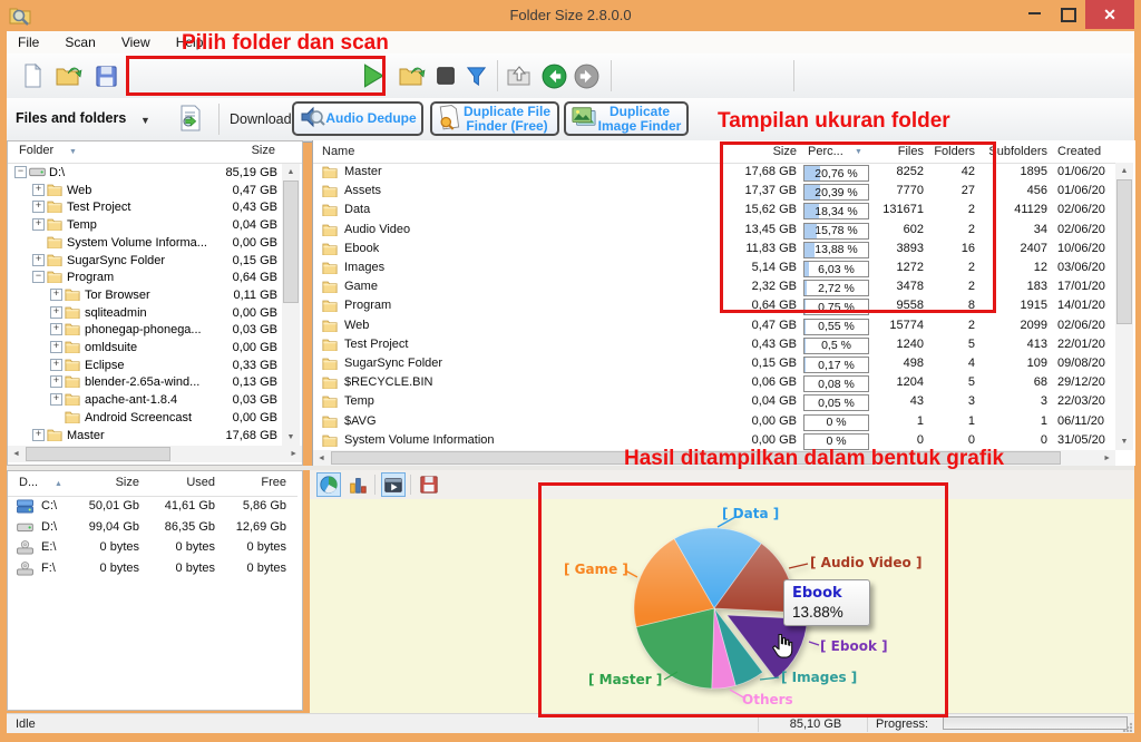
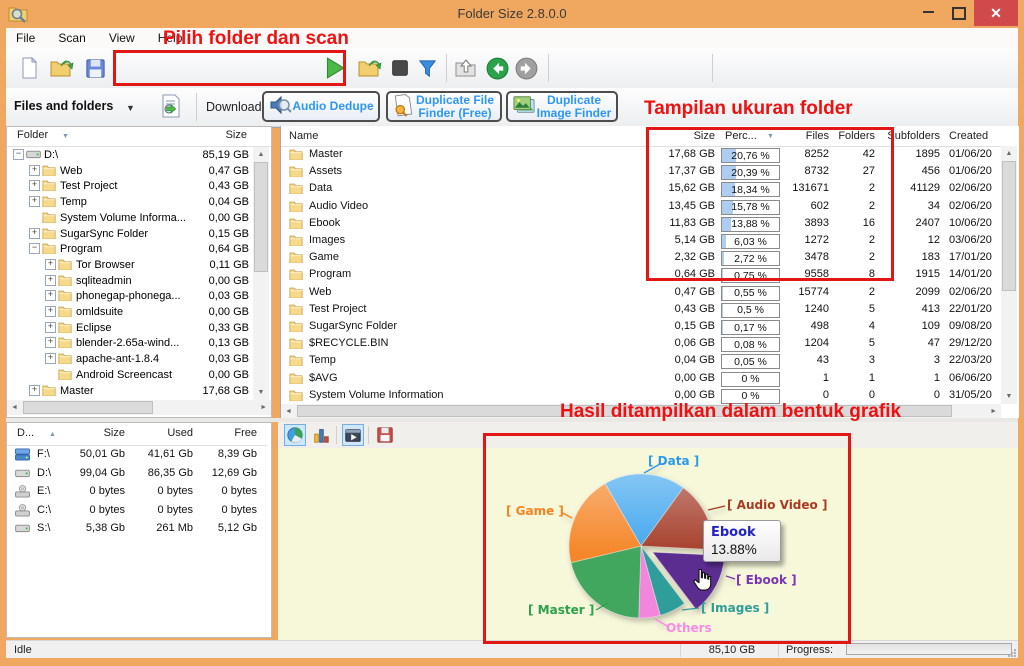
  Folder Size 2.8.0.0
  ✕
  File Scan View Help
  Files and folders
  ▼
  Download
  Audio Dedupe
  Duplicate File Finder (Free)
  Duplicate Image Finder
  Folder
  Size
  −
  D:\
  85,19 GB
  +
  Web
  0,47 GB
  +
  Test Project
  0,43 GB
  +
  Temp
  0,04 GB
  System Volume Informa...
  0,00 GB
  +
  SugarSync Folder
  0,15 GB
  −
  Program
  0,64 GB
  +
  Tor Browser
  0,11 GB
  +
  sqliteadmin
  0,00 GB
  +
  phonegap-phonega...
  0,03 GB
  +
  omldsuite
  0,00 GB
  +
  Eclipse
  0,33 GB
  +
  blender-2.65a-wind...
  0,13 GB
  +
  apache-ant-1.8.4
  0,03 GB
  Android Screencast
  0,00 GB
  +
  Master
  17,68 GB
  Name
  Size
  Perc...
  Files
  Folders
  Subfolders
  Created
  Master
  17,68 GB
  20,76 %
  8252
  42
  1895
  01/06/20
  Assets
  17,37 GB
  20,39 %
- 7770
+ 8732
  27
  456
  01/06/20
  Data
  15,62 GB
  18,34 %
  131671
  2
  41129
  02/06/20
  Audio Video
  13,45 GB
  15,78 %
  602
  2
  34
  02/06/20
  Ebook
  11,83 GB
  13,88 %
  3893
  16
  2407
  10/06/20
  Images
  5,14 GB
  6,03 %
  1272
  2
  12
  03/06/20
  Game
  2,32 GB
  2,72 %
  3478
  2
  183
  17/01/20
  Program
  0,64 GB
  0,75 %
  9558
  8
  1915
  14/01/20
  Web
  0,47 GB
  0,55 %
  15774
  2
  2099
  02/06/20
  Test Project
  0,43 GB
  0,5 %
  1240
  5
  413
  22/01/20
  SugarSync Folder
  0,15 GB
  0,17 %
  498
  4
  109
  09/08/20
  $RECYCLE.BIN
  0,06 GB
  0,08 %
  1204
  5
- 68
+ 47
  29/12/20
  Temp
  0,04 GB
  0,05 %
  43
  3
  3
  22/03/20
  $AVG
  0,00 GB
  0 %
  1
  1
  1
- 06/11/20
+ 06/06/20
  System Volume Information
  0,00 GB
  0 %
  0
  0
  0
  31/05/20
  D...
  Size
  Used
  Free
- C:\
+ F:\
  50,01 Gb
  41,61 Gb
- 5,86 Gb
+ 8,39 Gb
  D:\
  99,04 Gb
  86,35 Gb
  12,69 Gb
  E:\
  0 bytes
  0 bytes
  0 bytes
- F:\
+ C:\
  0 bytes
  0 bytes
  0 bytes
+ S:\
+ 5,38 Gb
+ 261 Mb
+ 5,12 Gb
  [ Data ]
  [ Audio Video ]
  [ Ebook ]
  [ Images ]
  Others
  [ Master ]
  [ Game ]
  Ebook
  13.88%
  Idle
  85,10 GB
  Progress:
  Pilih folder dan scan
  Tampilan ukuran folder
  Hasil ditampilkan dalam bentuk grafik
